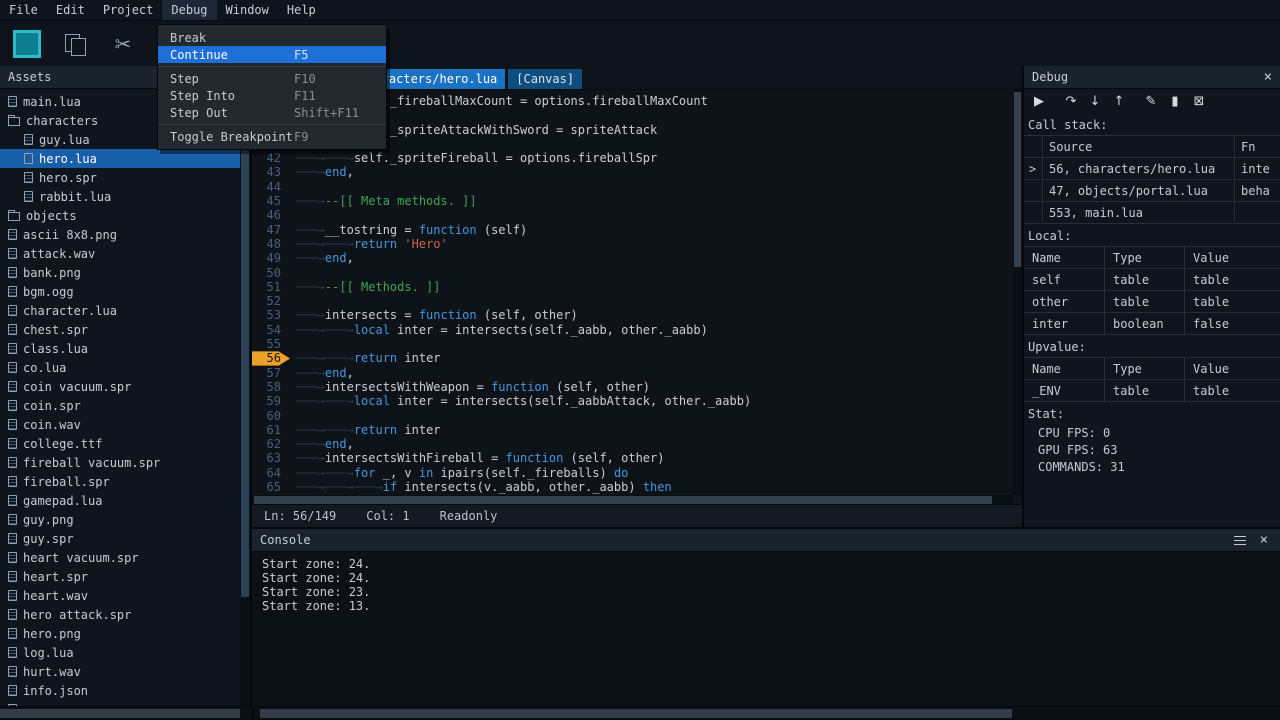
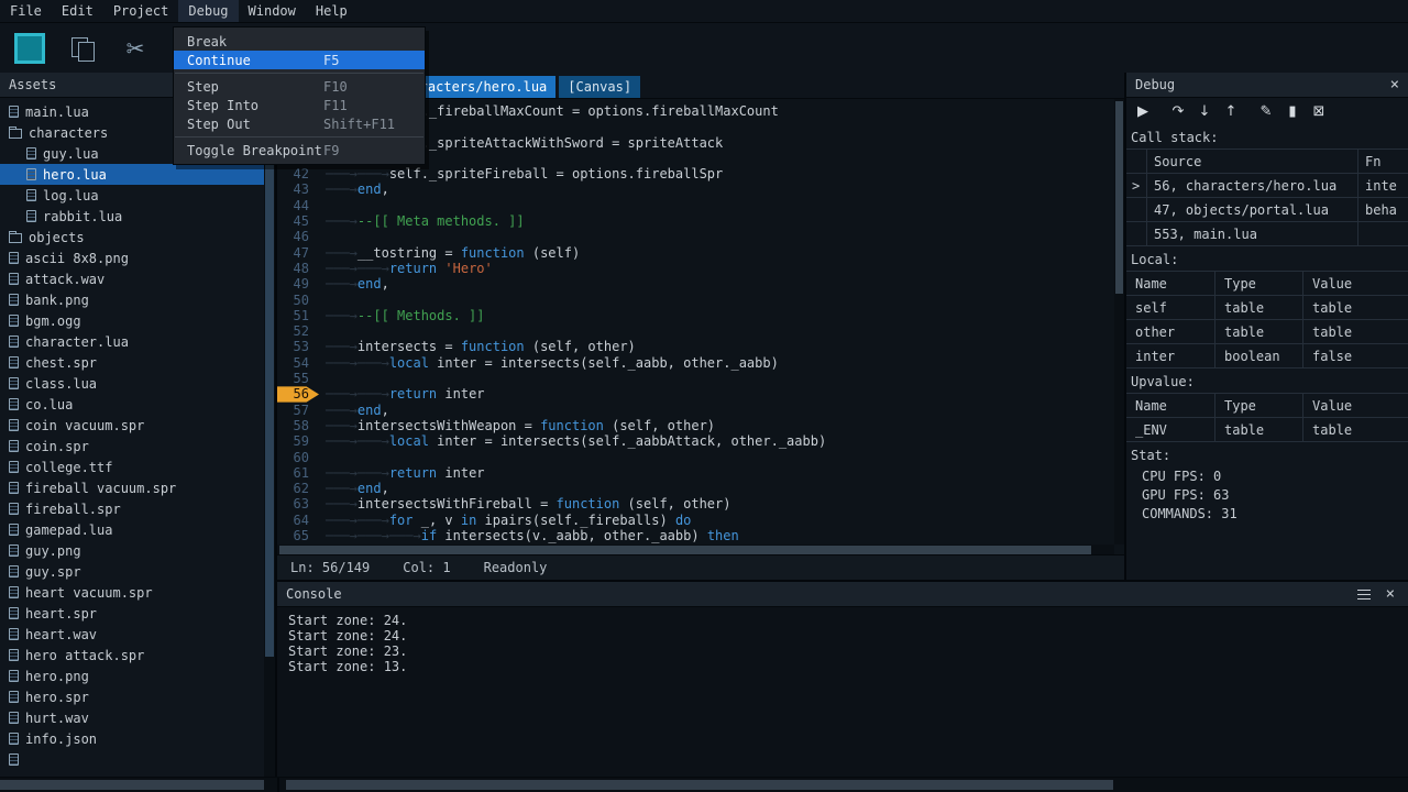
  File
  Edit
  Project
  Debug
  Window
  Help
  ✂
  Assets
  main.lua
  characters
  guy.lua
  hero.lua
- hero.spr
+ log.lua
  rabbit.lua
  objects
  ascii 8x8.png
  attack.wav
  bank.png
  bgm.ogg
  character.lua
  chest.spr
  class.lua
  co.lua
  coin vacuum.spr
  coin.spr
- coin.wav
  college.ttf
  fireball vacuum.spr
  fireball.spr
  gamepad.lua
  guy.png
  guy.spr
  heart vacuum.spr
  heart.spr
  heart.wav
  hero attack.spr
  hero.png
- log.lua
+ hero.spr
  hurt.wav
  info.json
  acters/hero.lua
  [Canvas]
  _fireballMaxCount = options.fireballMaxCount
  _spriteAttackWithSword = spriteAttack
  42
  ───→───→self._spriteFireball = options.fireballSpr
  43
  ───→end,
  44
  45
  ───→--[[ Meta methods. ]]
  46
  47
  ───→__tostring = function (self)
  48
  ───→───→return 'Hero'
  49
  ───→end,
  50
  51
  ───→--[[ Methods. ]]
  52
  53
  ───→intersects = function (self, other)
  54
  ───→───→local inter = intersects(self._aabb, other._aabb)
  55
  56
  ───→───→return inter
  57
  ───→end,
  58
  ───→intersectsWithWeapon = function (self, other)
  59
  ───→───→local inter = intersects(self._aabbAttack, other._aabb)
  60
  61
  ───→───→return inter
  62
  ───→end,
  63
  ───→intersectsWithFireball = function (self, other)
  64
  ───→───→for _, v in ipairs(self._fireballs) do
  65
  ───→───→───→if intersects(v._aabb, other._aabb) then
  Ln: 56/149
  Col: 1
  Readonly
  Debug
  ×
  ▶
  ↷
  ↓
  ↑
  ✎
  ▮
  ⊠
  Call stack:
  Source
  Fn
  >
  56, characters/hero.lua
  inte
  47, objects/portal.lua
  beha
  553, main.lua
  Local:
  Name
  Type
  Value
  self
  table
  table
  other
  table
  table
  inter
  boolean
  false
  Upvalue:
  Name
  Type
  Value
  _ENV
  table
  table
  Stat:
  CPU FPS: 0
  GPU FPS: 63
  COMMANDS: 31
  Console
  ×
  Start zone: 24.
  Start zone: 24.
  Start zone: 23.
  Start zone: 13.
  Break
  Continue
  F5
  Step
  F10
  Step Into
  F11
  Step Out
  Shift+F11
  Toggle Breakpoint
  F9
